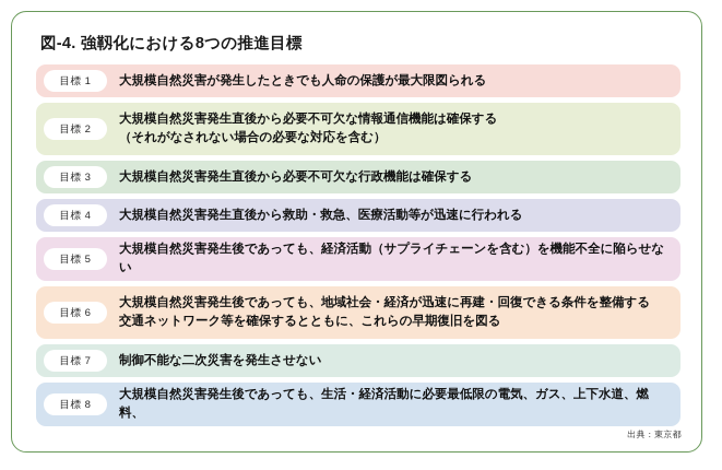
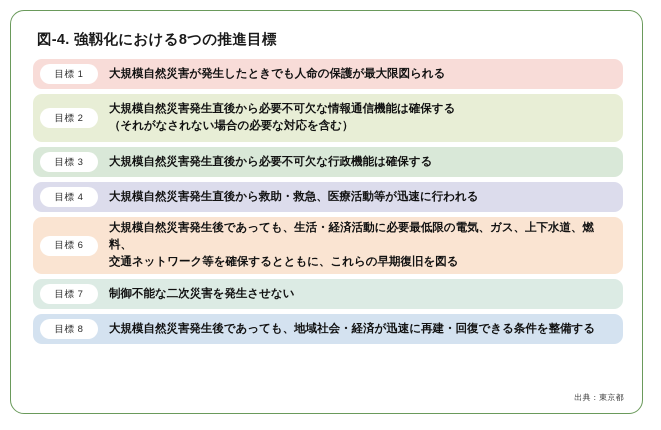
  図-4. 強靱化における8つの推進目標
  目標 1
  大規模自然災害が発生したときでも人命の保護が最大限図られる
  目標 2
  大規模自然災害発生直後から必要不可欠な情報通信機能は確保する
  （それがなされない場合の必要な対応を含む）
  目標 3
  大規模自然災害発生直後から必要不可欠な行政機能は確保する
  目標 4
  大規模自然災害発生直後から救助・救急、医療活動等が迅速に行われる
- 目標 5
- 大規模自然災害発生後であっても、経済活動（サプライチェーンを含む）を機能不全に陥らせない
  目標 6
- 大規模自然災害発生後であっても、地域社会・経済が迅速に再建・回復できる条件を整備する
+ 大規模自然災害発生後であっても、生活・経済活動に必要最低限の電気、ガス、上下水道、燃料、
  交通ネットワーク等を確保するとともに、これらの早期復旧を図る
  目標 7
  制御不能な二次災害を発生させない
  目標 8
- 大規模自然災害発生後であっても、生活・経済活動に必要最低限の電気、ガス、上下水道、燃料、
+ 大規模自然災害発生後であっても、地域社会・経済が迅速に再建・回復できる条件を整備する
  出典：東京都
